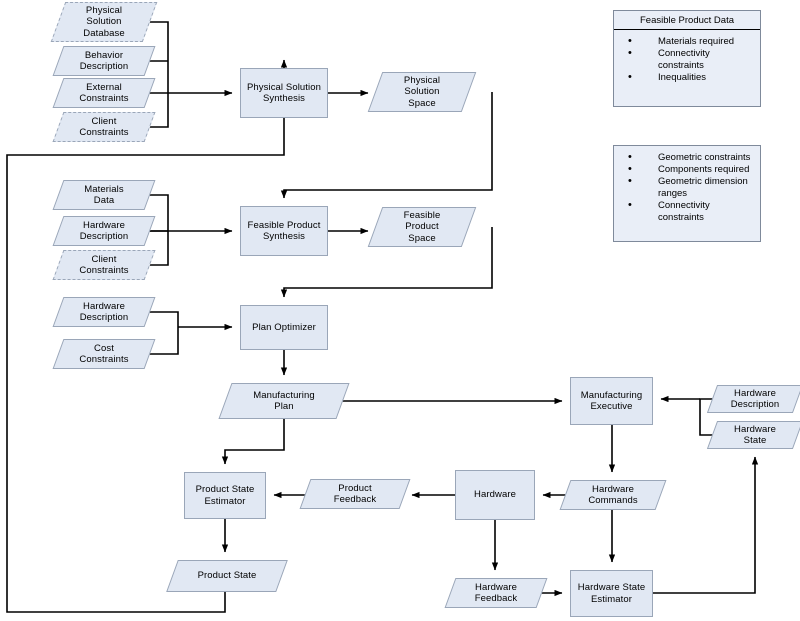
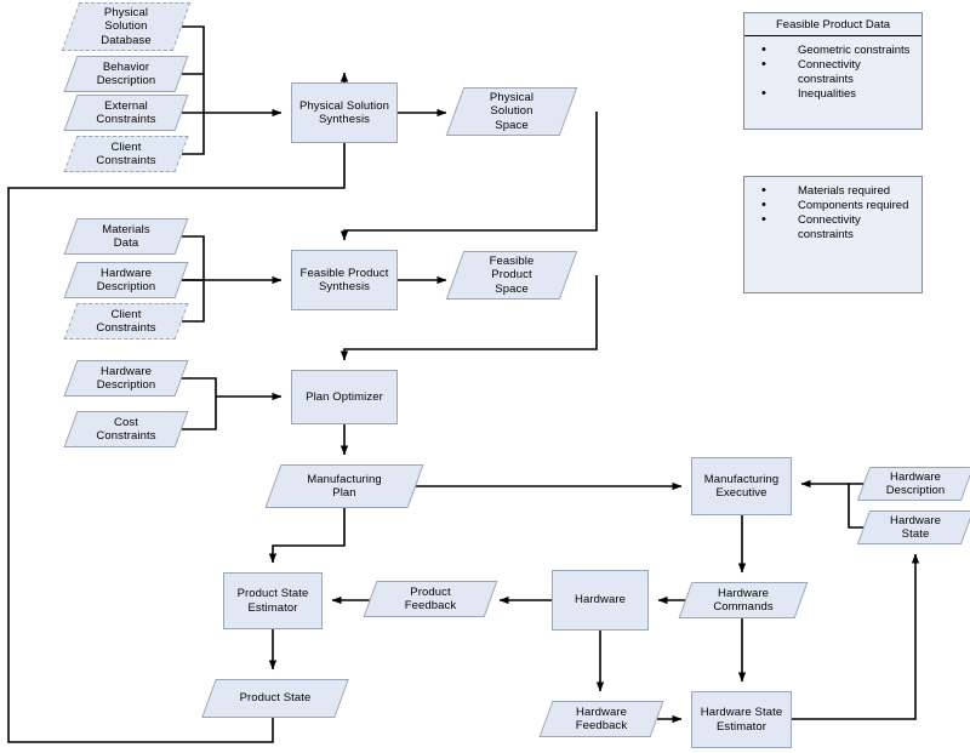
  Physical
  Solution
  Database
  Behavior
  Description
  External
  Constraints
  Client
  Constraints
  Physical Solution
  Synthesis
  Physical
  Solution
  Space
  Materials
  Data
  Hardware
  Description
  Client
  Constraints
  Feasible Product
  Synthesis
  Feasible
  Product
  Space
  Hardware
  Description
  Cost
  Constraints
  Plan Optimizer
  Manufacturing
  Plan
  Manufacturing
  Executive
  Hardware
  Description
  Hardware
  State
  Product State
  Estimator
  Product
  Feedback
  Hardware
  Hardware
  Commands
  Product State
  Hardware
  Feedback
  Hardware State
  Estimator
  Feasible Product Data
- Materials required
+ Geometric constraints
  Connectivity constraints
  Inequalities
- Geometric constraints
+ Materials required
  Components required
- Geometric dimension ranges
  Connectivity constraints
